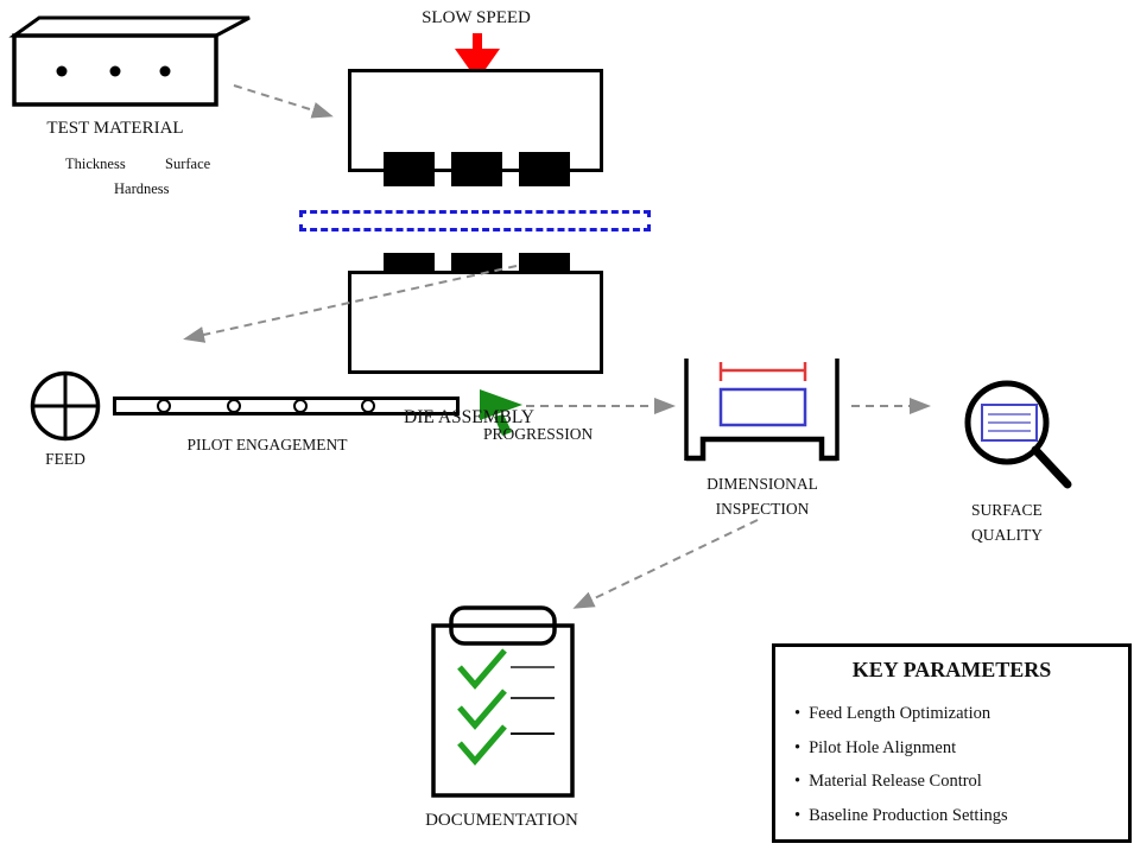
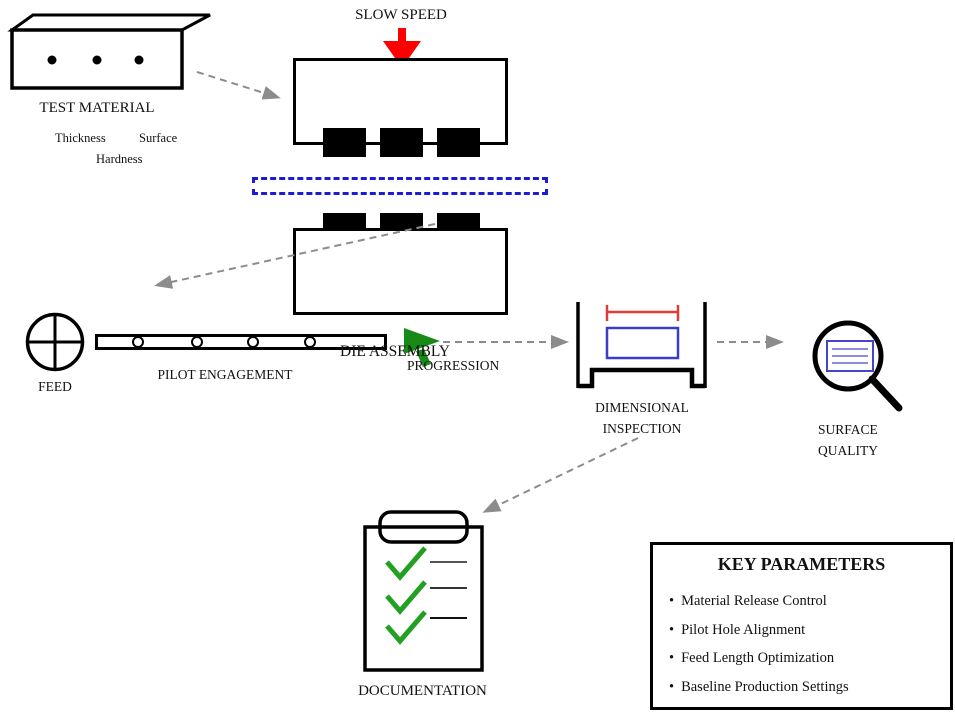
  TEST MATERIAL
  Thickness
  Surface
  Hardness
  SLOW SPEED
  FEED
  PILOT ENGAGEMENT
  DIE ASSEMBLY
  PROGRESSION
  DIMENSIONAL
  INSPECTION
  SURFACE
  QUALITY
  DOCUMENTATION
  KEY PARAMETERS
- • Feed Length Optimization
+ • Material Release Control
  • Pilot Hole Alignment
- • Material Release Control
+ • Feed Length Optimization
  • Baseline Production Settings
